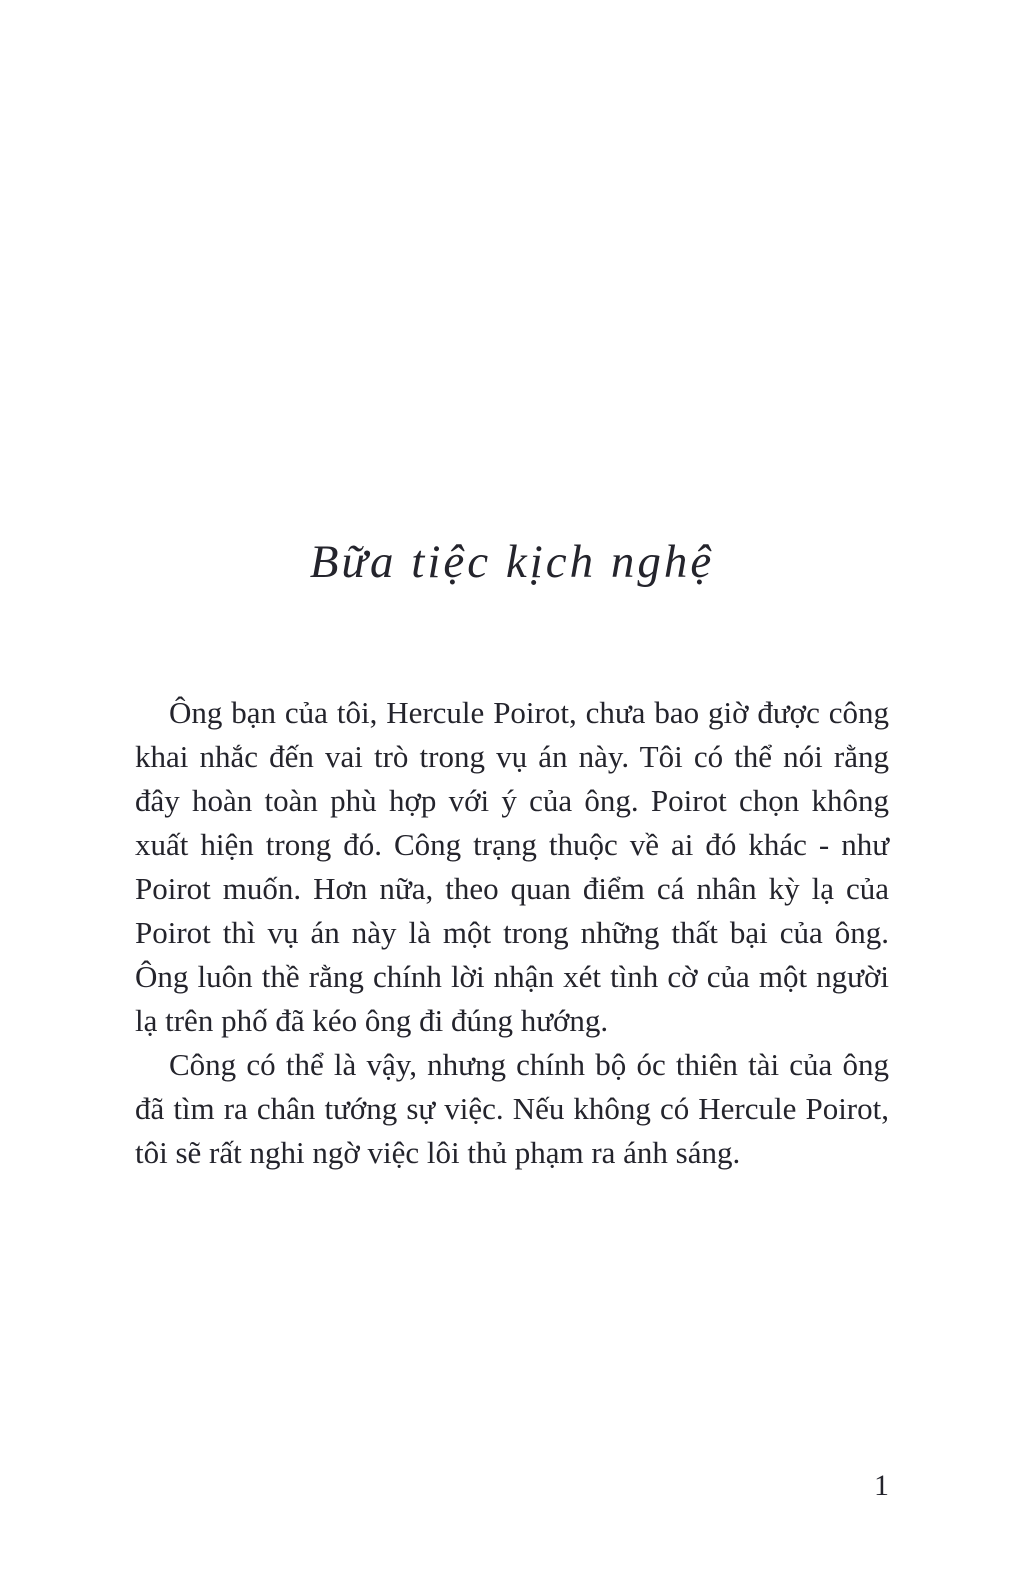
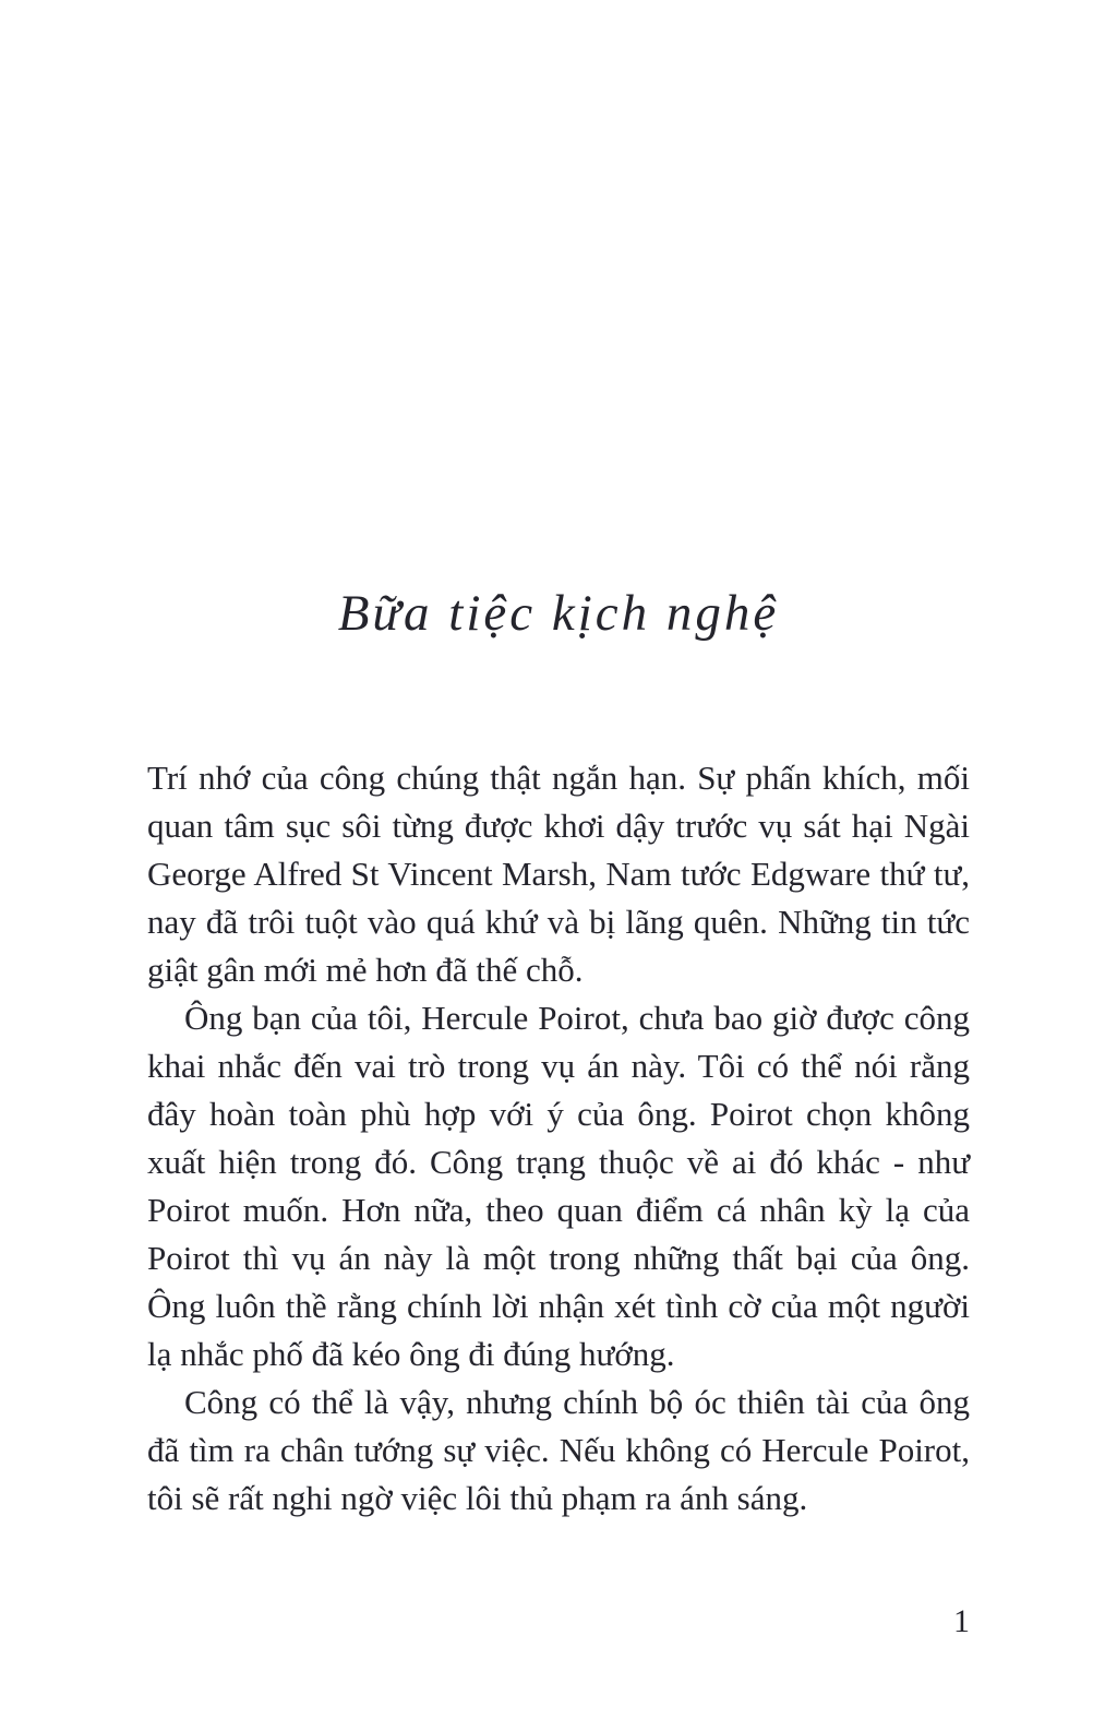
  Bữa tiệc kịch nghệ
+ Trí nhớ của công chúng thật ngắn hạn. Sự phấn khích, mối quan tâm sục sôi từng được khơi dậy trước vụ sát hại Ngài George Alfred St Vincent Marsh, Nam tước Edgware thứ tư, nay đã trôi tuột vào quá khứ và bị lãng quên. Những tin tức giật gân mới mẻ hơn đã thế chỗ.
- Ông bạn của tôi, Hercule Poirot, chưa bao giờ được công khai nhắc đến vai trò trong vụ án này. Tôi có thể nói rằng đây hoàn toàn phù hợp với ý của ông. Poirot chọn không xuất hiện trong đó. Công trạng thuộc về ai đó khác - như Poirot muốn. Hơn nữa, theo quan điểm cá nhân kỳ lạ của Poirot thì vụ án này là một trong những thất bại của ông. Ông luôn thề rằng chính lời nhận xét tình cờ của một người lạ trên phố đã kéo ông đi đúng hướng.
+ Ông bạn của tôi, Hercule Poirot, chưa bao giờ được công khai nhắc đến vai trò trong vụ án này. Tôi có thể nói rằng đây hoàn toàn phù hợp với ý của ông. Poirot chọn không xuất hiện trong đó. Công trạng thuộc về ai đó khác - như Poirot muốn. Hơn nữa, theo quan điểm cá nhân kỳ lạ của Poirot thì vụ án này là một trong những thất bại của ông. Ông luôn thề rằng chính lời nhận xét tình cờ của một người lạ nhắc phố đã kéo ông đi đúng hướng.
  Công có thể là vậy, nhưng chính bộ óc thiên tài của ông đã tìm ra chân tướng sự việc. Nếu không có Hercule Poirot, tôi sẽ rất nghi ngờ việc lôi thủ phạm ra ánh sáng.
  1
